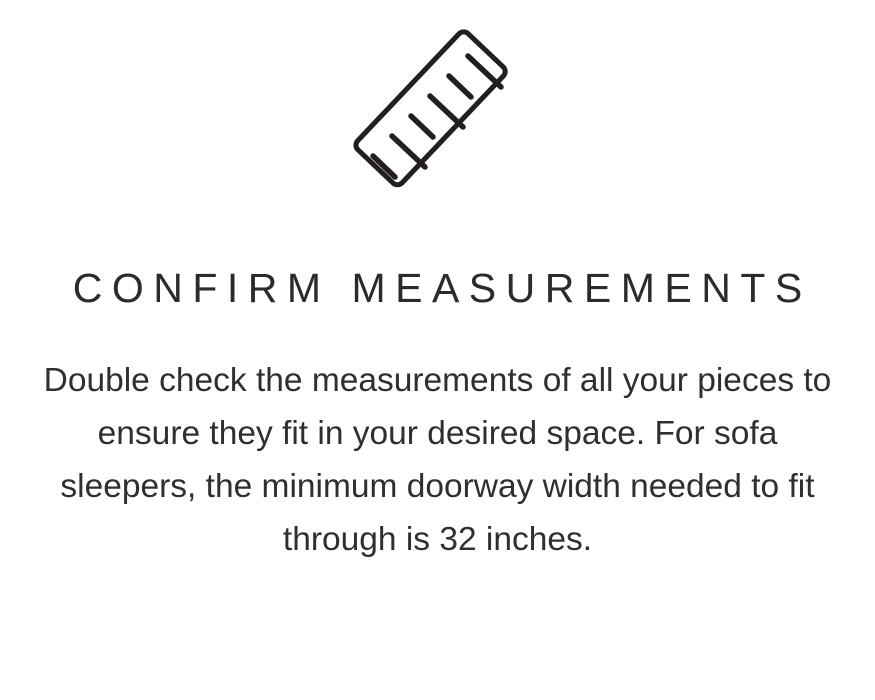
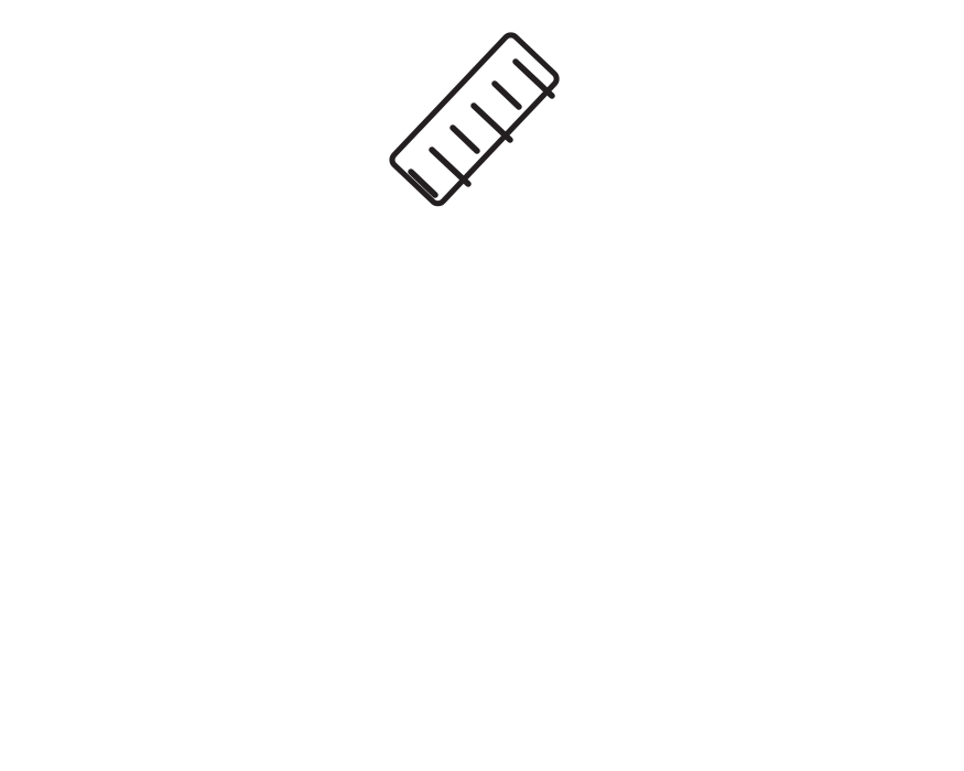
- CONFIRM MEASUREMENTS
- Double check the measurements of all your pieces to ensure they fit in your desired space. For sofa sleepers, the minimum doorway width needed to fit through is 32 inches.
